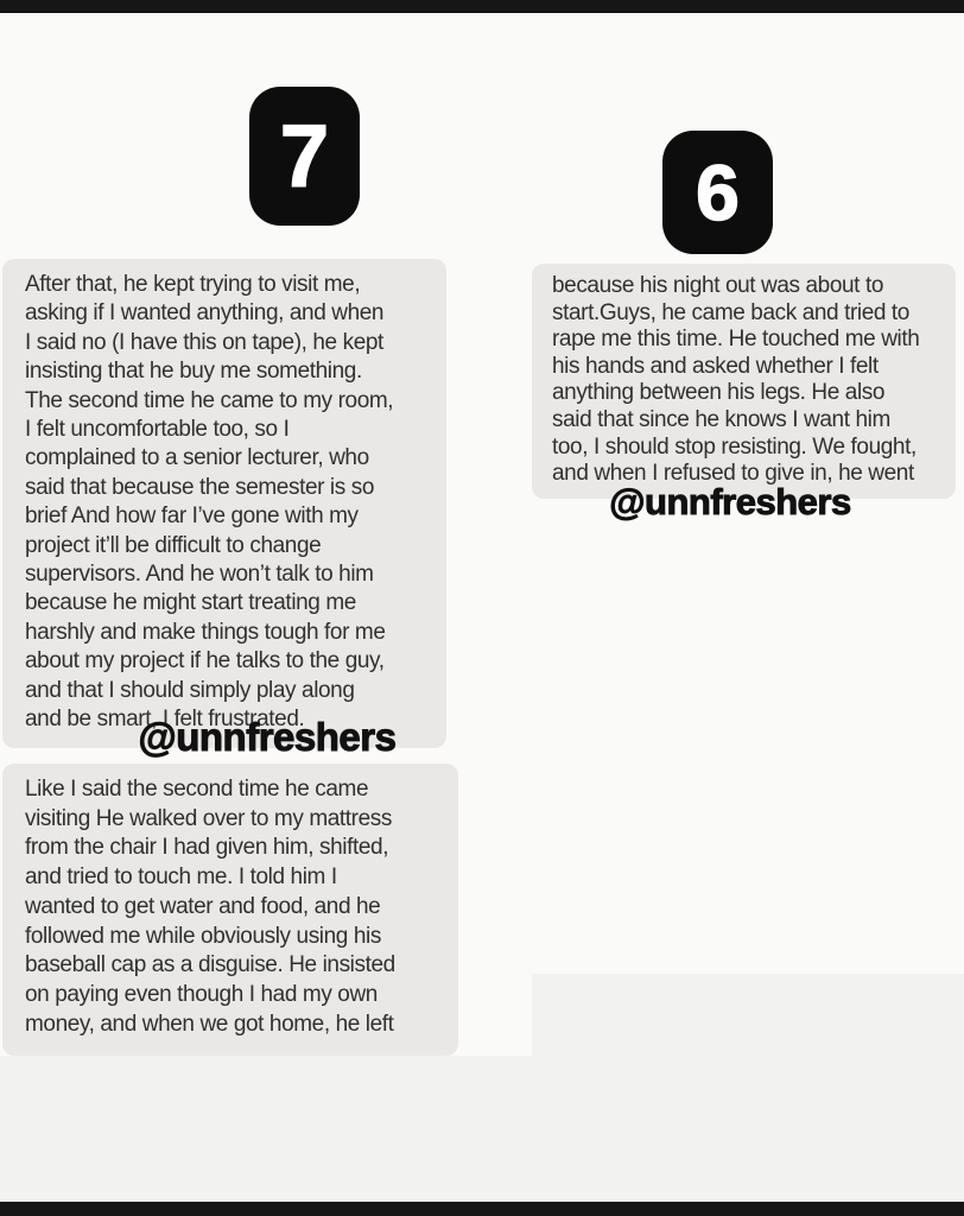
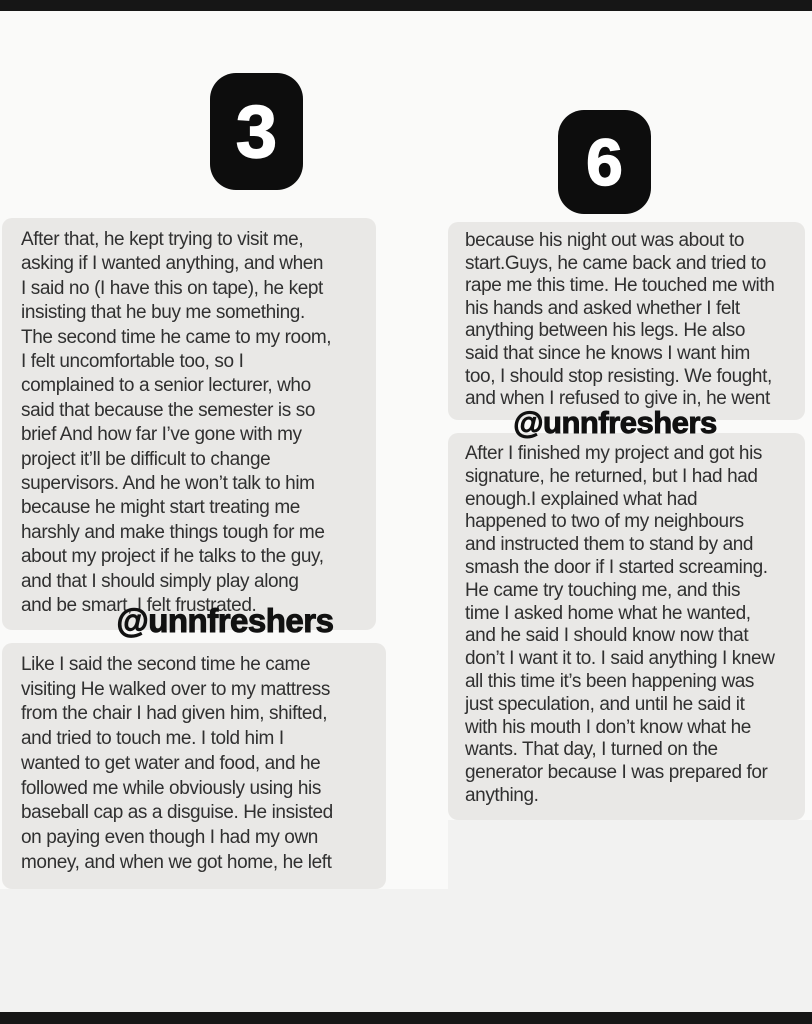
- 7
+ 3
  6
  After that, he kept trying to visit me,
  asking if I wanted anything, and when
  I said no (I have this on tape), he kept
  insisting that he buy me something.
  The second time he came to my room,
  I felt uncomfortable too, so I
  complained to a senior lecturer, who
  said that because the semester is so
  brief And how far I’ve gone with my
  project it’ll be difficult to change
  supervisors. And he won’t talk to him
  because he might start treating me
  harshly and make things tough for me
  about my project if he talks to the guy,
  and that I should simply play along
  and be smart, I felt frustrated.
  @unnfreshers
  Like I said the second time he came
  visiting He walked over to my mattress
  from the chair I had given him, shifted,
  and tried to touch me. I told him I
  wanted to get water and food, and he
  followed me while obviously using his
  baseball cap as a disguise. He insisted
  on paying even though I had my own
  money, and when we got home, he left
  because his night out was about to
  start.Guys, he came back and tried to
  rape me this time. He touched me with
  his hands and asked whether I felt
  anything between his legs. He also
  said that since he knows I want him
  too, I should stop resisting. We fought,
  and when I refused to give in, he went
  @unnfreshers
+ After I finished my project and got his
+ signature, he returned, but I had had
+ enough.I explained what had
+ happened to two of my neighbours
+ and instructed them to stand by and
+ smash the door if I started screaming.
+ He came try touching me, and this
+ time I asked home what he wanted,
+ and he said I should know now that
+ don’t I want it to. I said anything I knew
+ all this time it’s been happening was
+ just speculation, and until he said it
+ with his mouth I don’t know what he
+ wants. That day, I turned on the
+ generator because I was prepared for
+ anything.
